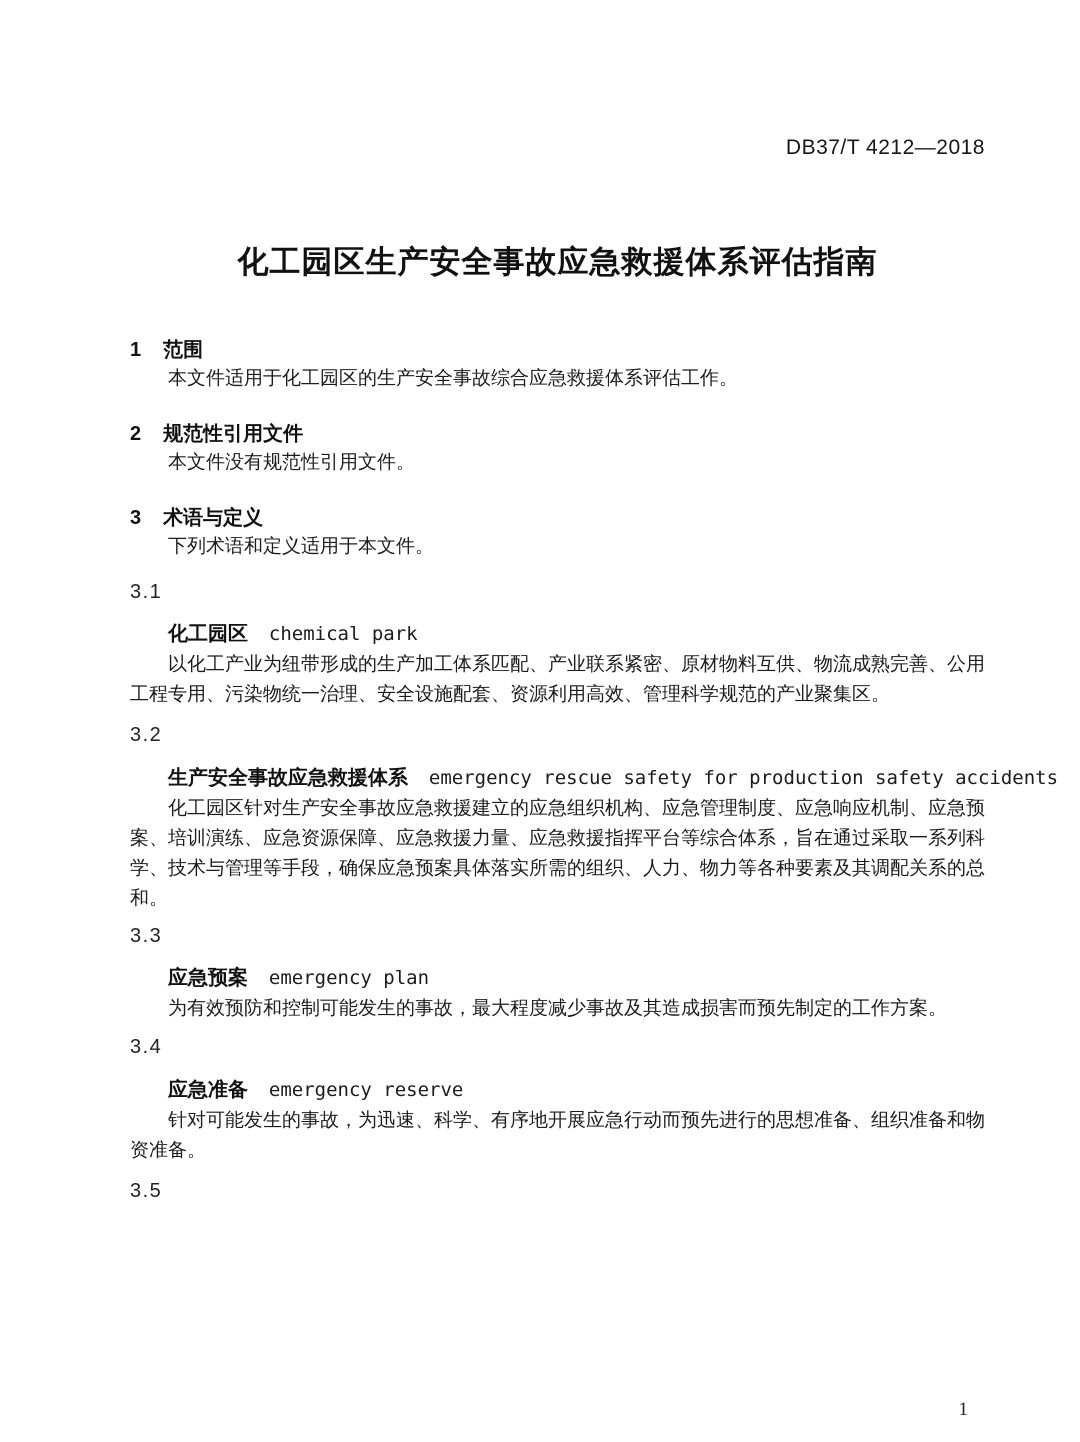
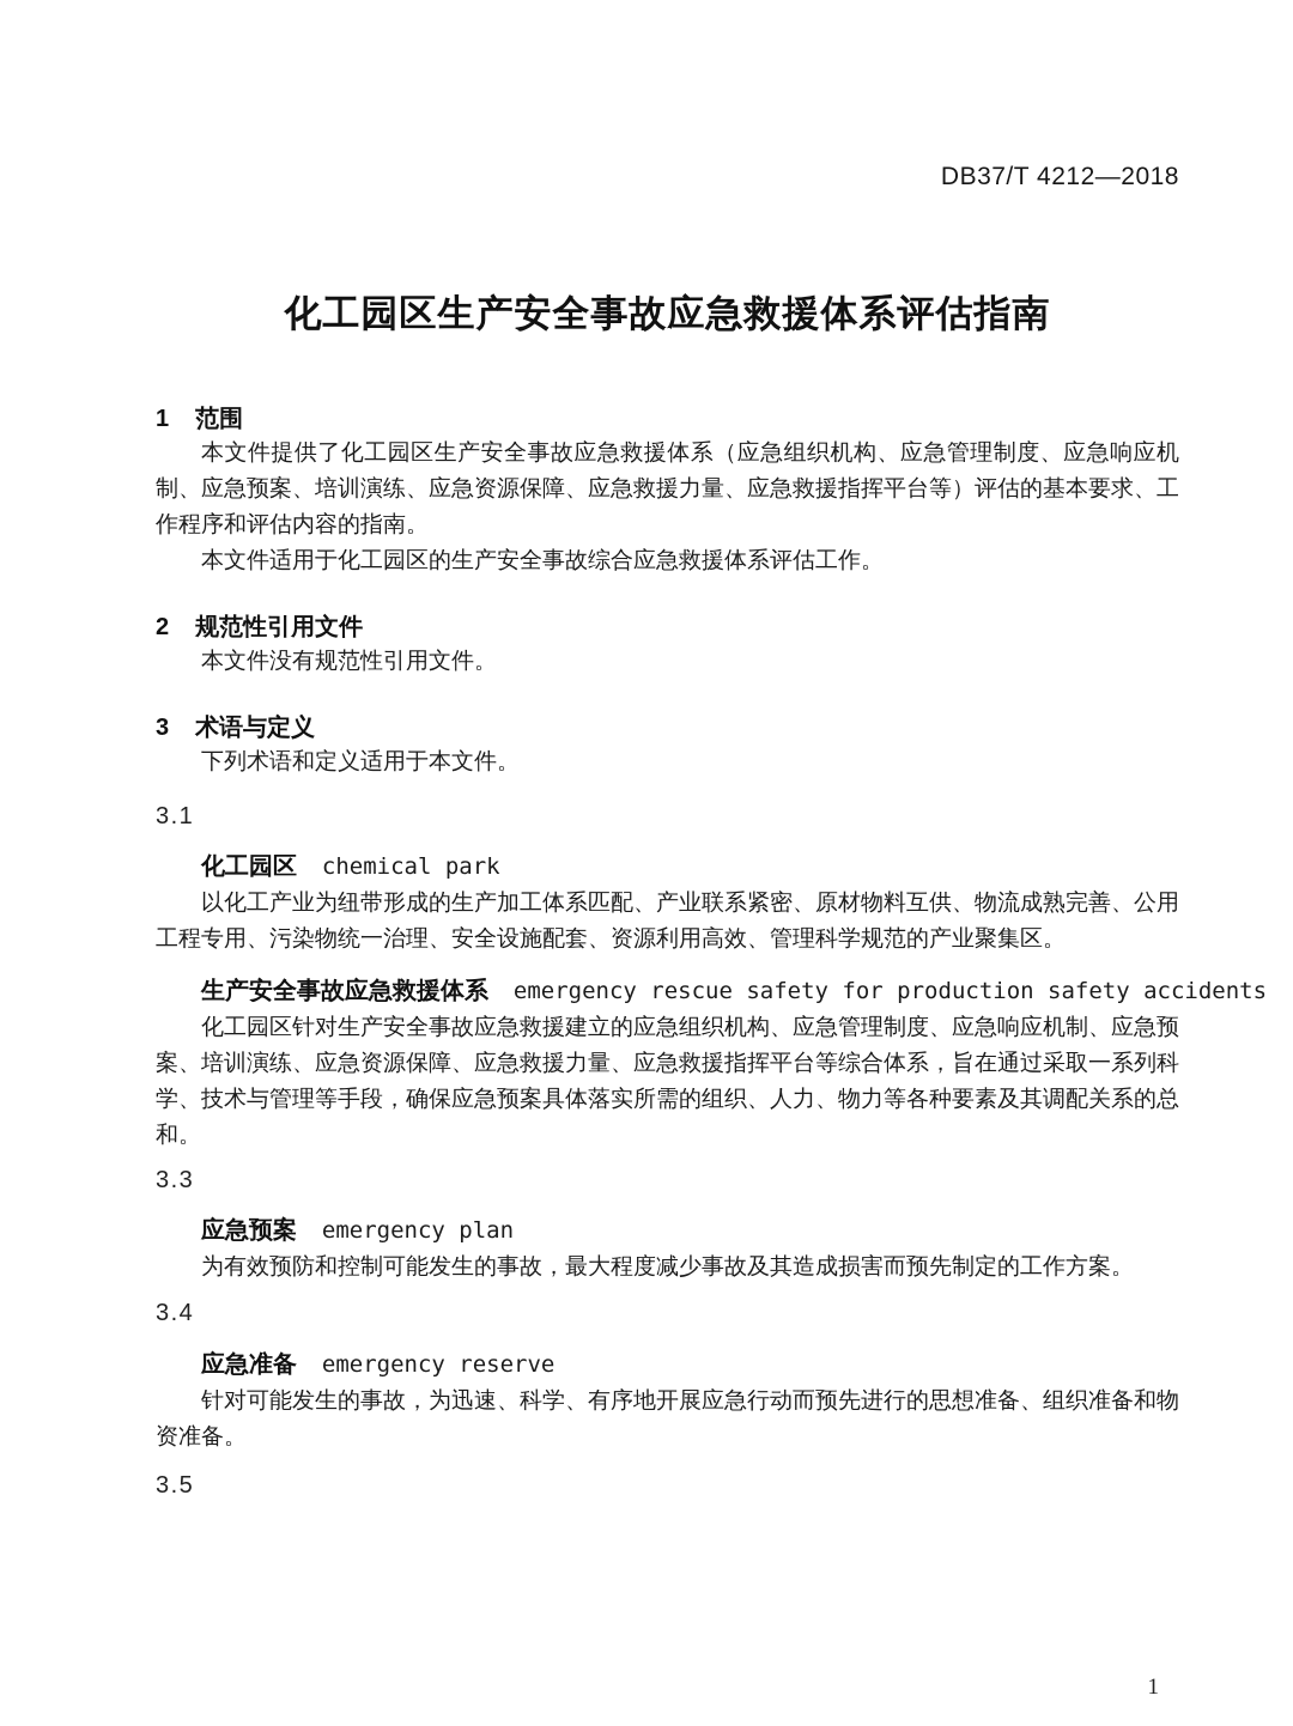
  DB37/T 4212—2018
  化工园区生产安全事故应急救援体系评估指南
  1 范围
+ 本文件提供了化工园区生产安全事故应急救援体系（应急组织机构、应急管理制度、应急响应机制、应急预案、培训演练、应急资源保障、应急救援力量、应急救援指挥平台等）评估的基本要求、工作程序和评估内容的指南。
  本文件适用于化工园区的生产安全事故综合应急救援体系评估工作。
  2 规范性引用文件
  本文件没有规范性引用文件。
  3 术语与定义
  下列术语和定义适用于本文件。
  3.1
  化工园区 chemical park
  以化工产业为纽带形成的生产加工体系匹配、产业联系紧密、原材物料互供、物流成熟完善、公用工程专用、污染物统一治理、安全设施配套、资源利用高效、管理科学规范的产业聚集区。
- 3.2
  生产安全事故应急救援体系 emergency rescue safety for production safety accidents
  化工园区针对生产安全事故应急救援建立的应急组织机构、应急管理制度、应急响应机制、应急预案、培训演练、应急资源保障、应急救援力量、应急救援指挥平台等综合体系，旨在通过采取一系列科学、技术与管理等手段，确保应急预案具体落实所需的组织、人力、物力等各种要素及其调配关系的总和。
  3.3
  应急预案 emergency plan
  为有效预防和控制可能发生的事故，最大程度减少事故及其造成损害而预先制定的工作方案。
  3.4
  应急准备 emergency reserve
  针对可能发生的事故，为迅速、科学、有序地开展应急行动而预先进行的思想准备、组织准备和物资准备。
  3.5
  1
